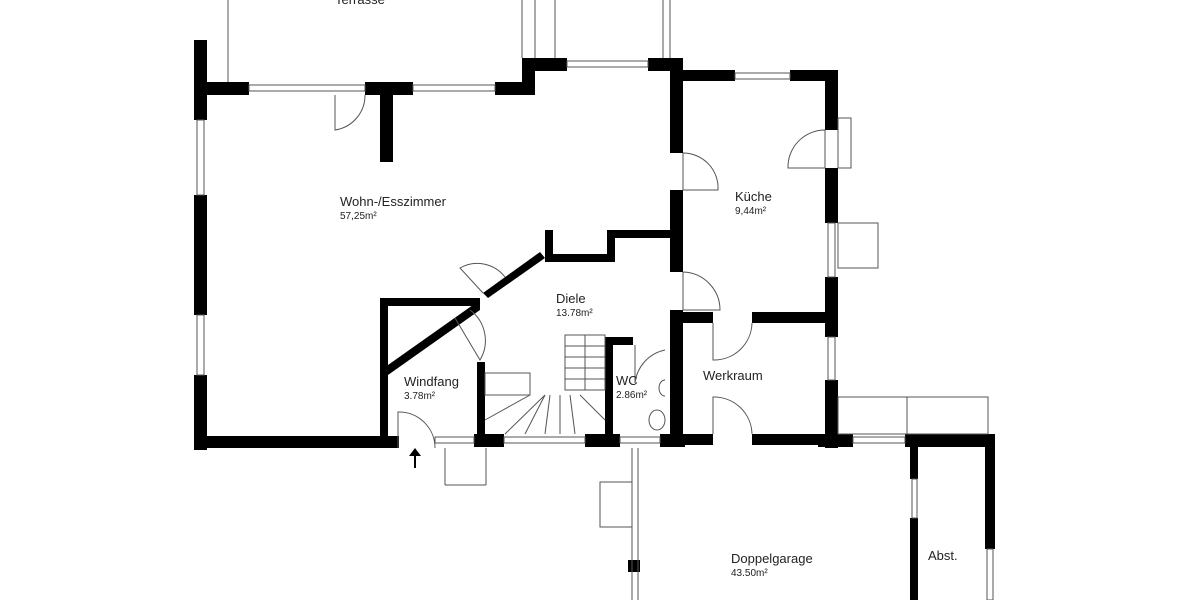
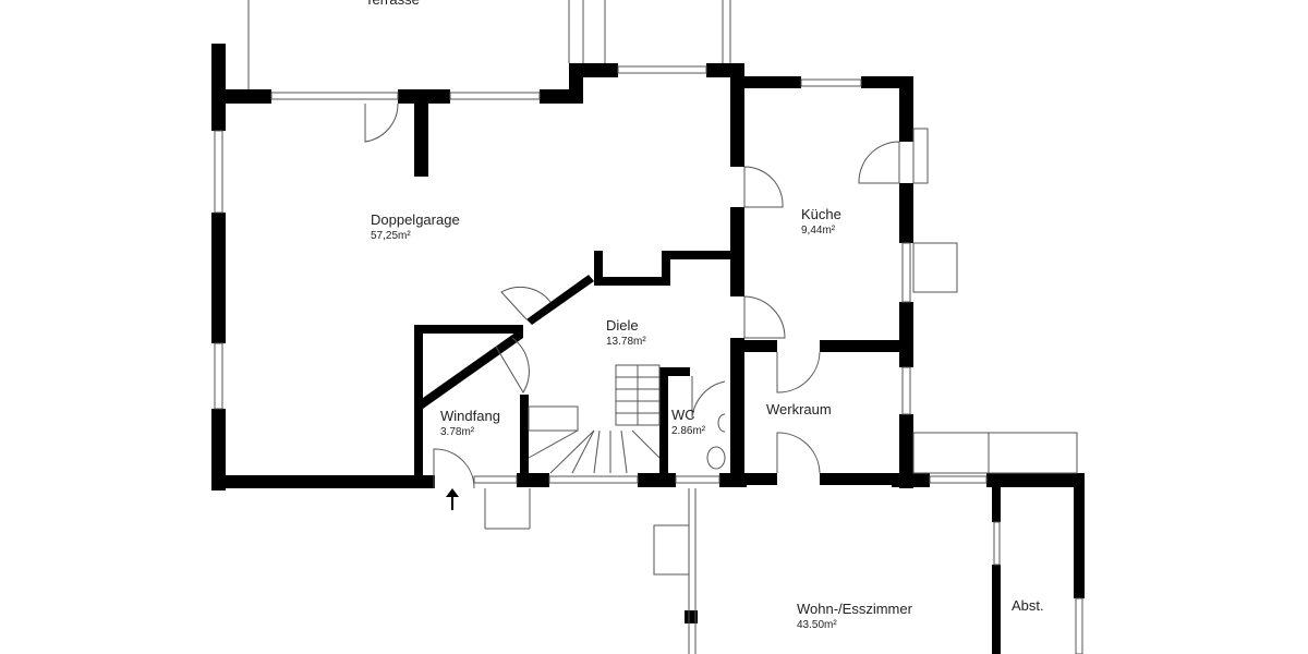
- Wohn-/Esszimmer
+ Doppelgarage
  57,25m²
  Küche
  9,44m²
  Diele
  13.78m²
  Windfang
  3.78m²
  WC
  2.86m²
  Werkraum
- Doppelgarage
+ Wohn-/Esszimmer
  43.50m²
  Abst.
